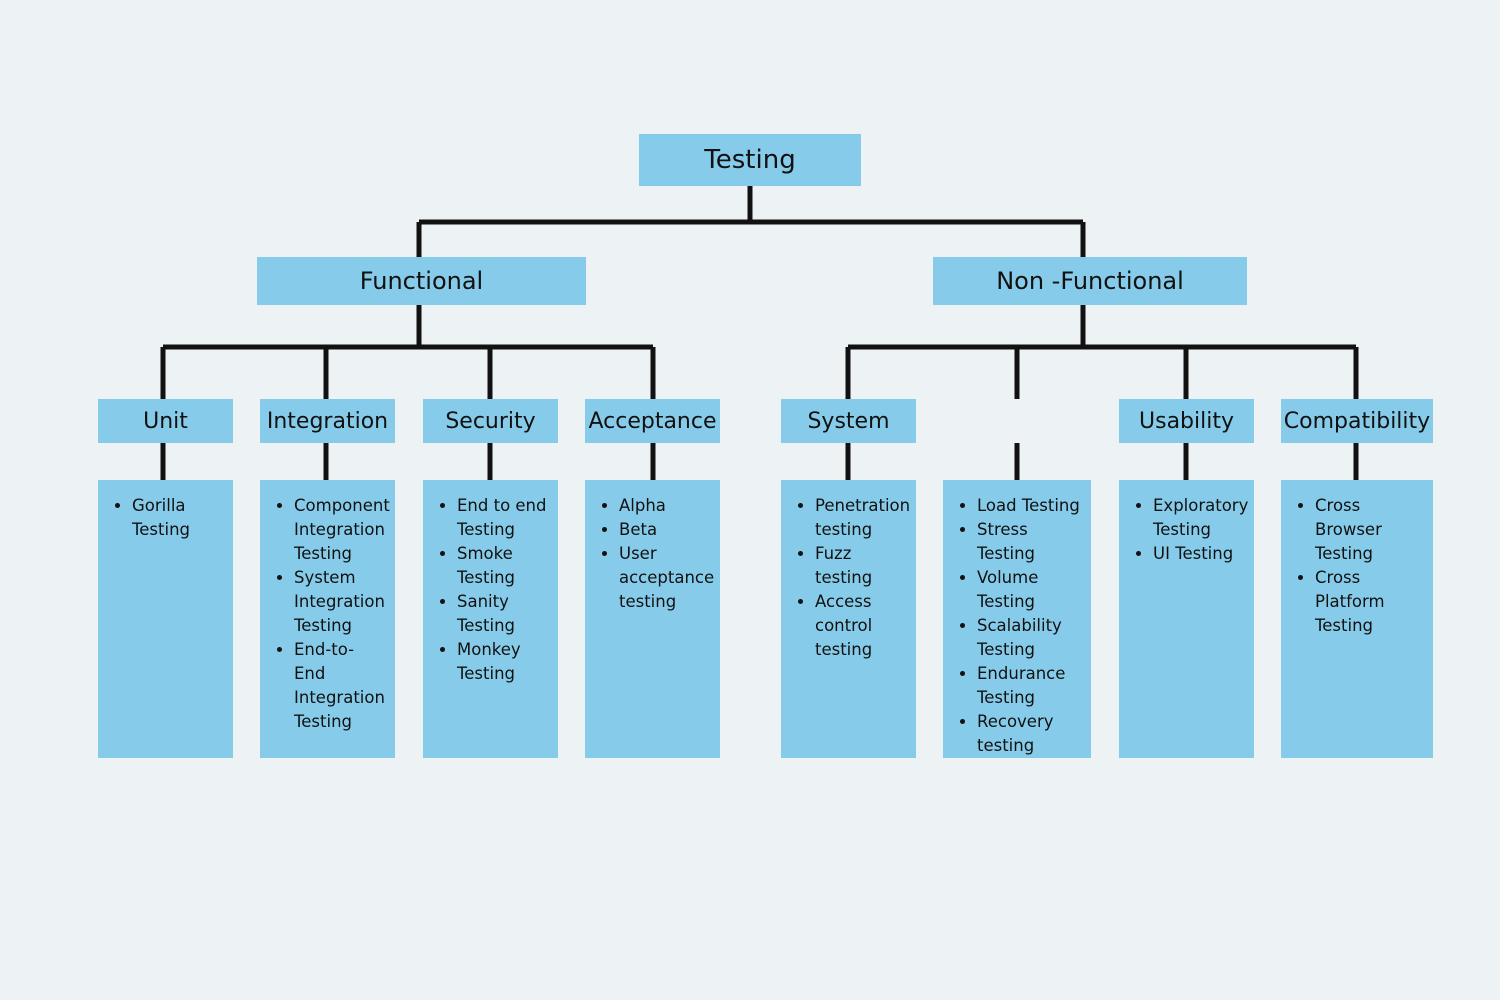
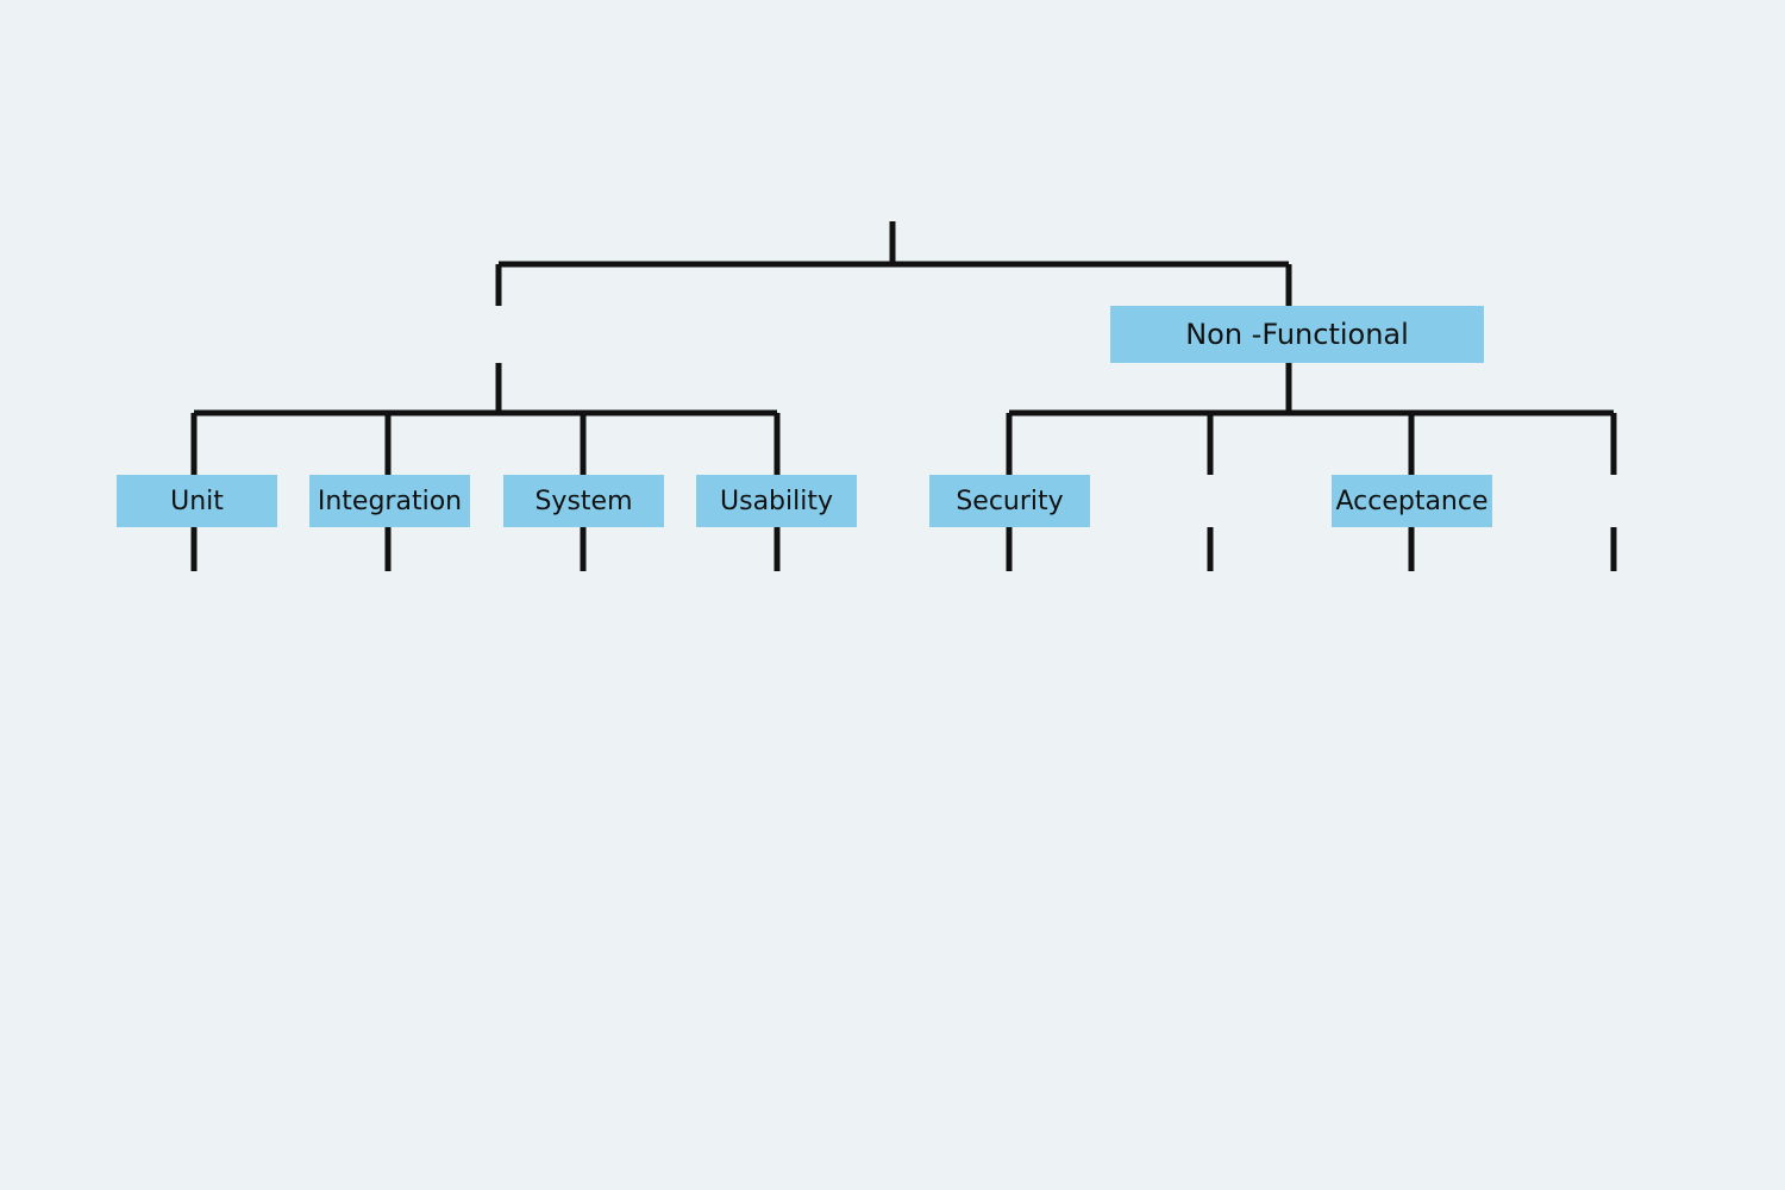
- Testing
- Functional
  Non -Functional
  Unit
  Integration
- Security
+ System
- Acceptance
+ Usability
- System
+ Security
- Usability
+ Acceptance
- Compatibility
- Gorilla Testing
- Component Integration Testing
- System Integration Testing
- End-to-End Integration Testing
- End to end Testing
- Smoke Testing
- Sanity Testing
- Monkey Testing
- Alpha
- Beta
- User acceptance testing
- Penetration testing
- Fuzz testing
- Access control testing
- Load Testing
- Stress Testing
- Volume Testing
- Scalability Testing
- Endurance Testing
- Recovery testing
- Exploratory Testing
- UI Testing
- Cross Browser Testing
- Cross Platform Testing
